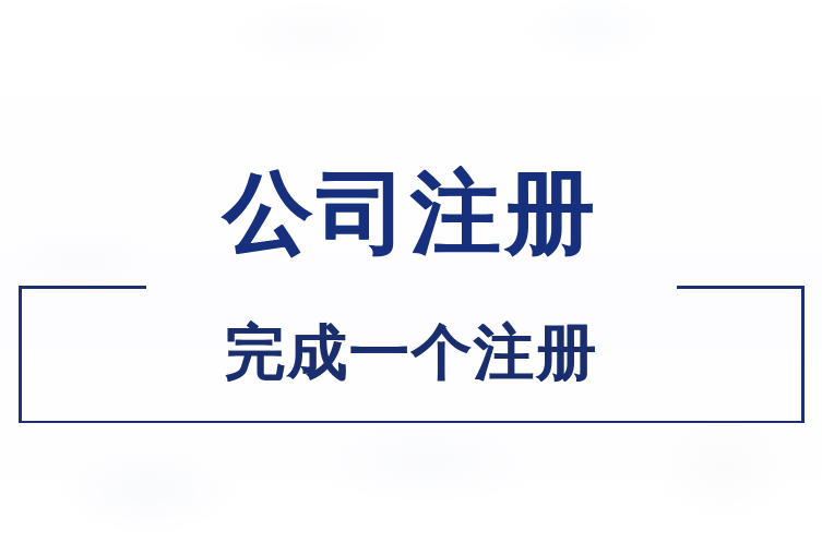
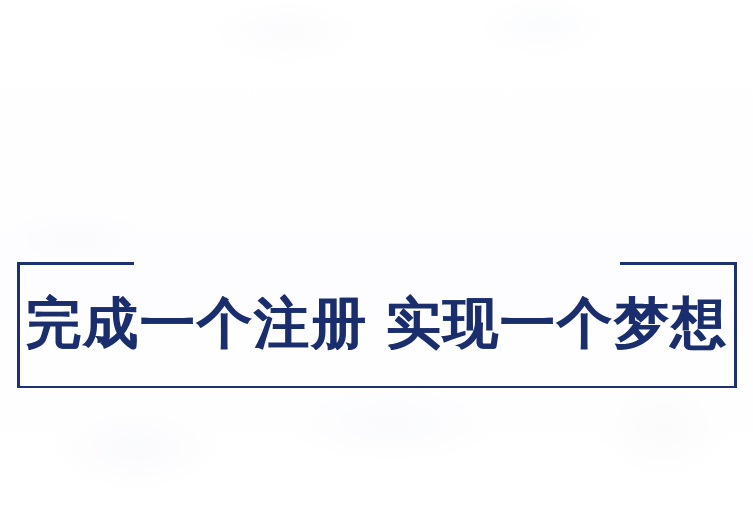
- 公司注册
  完成一个注册
+ 实现一个梦想
